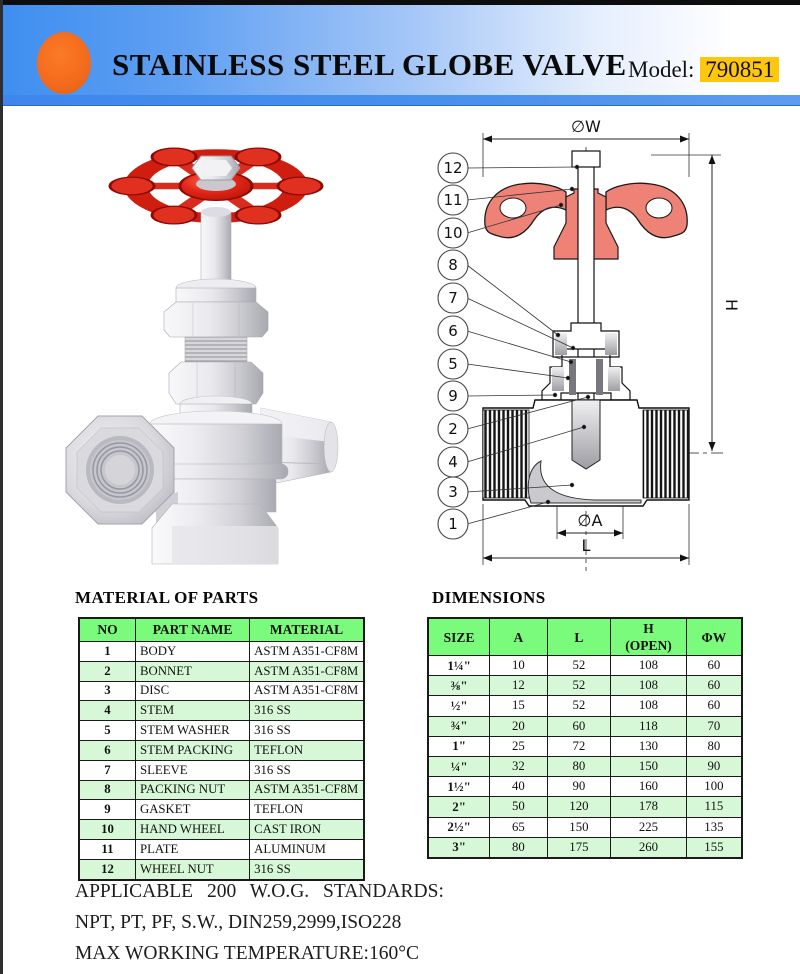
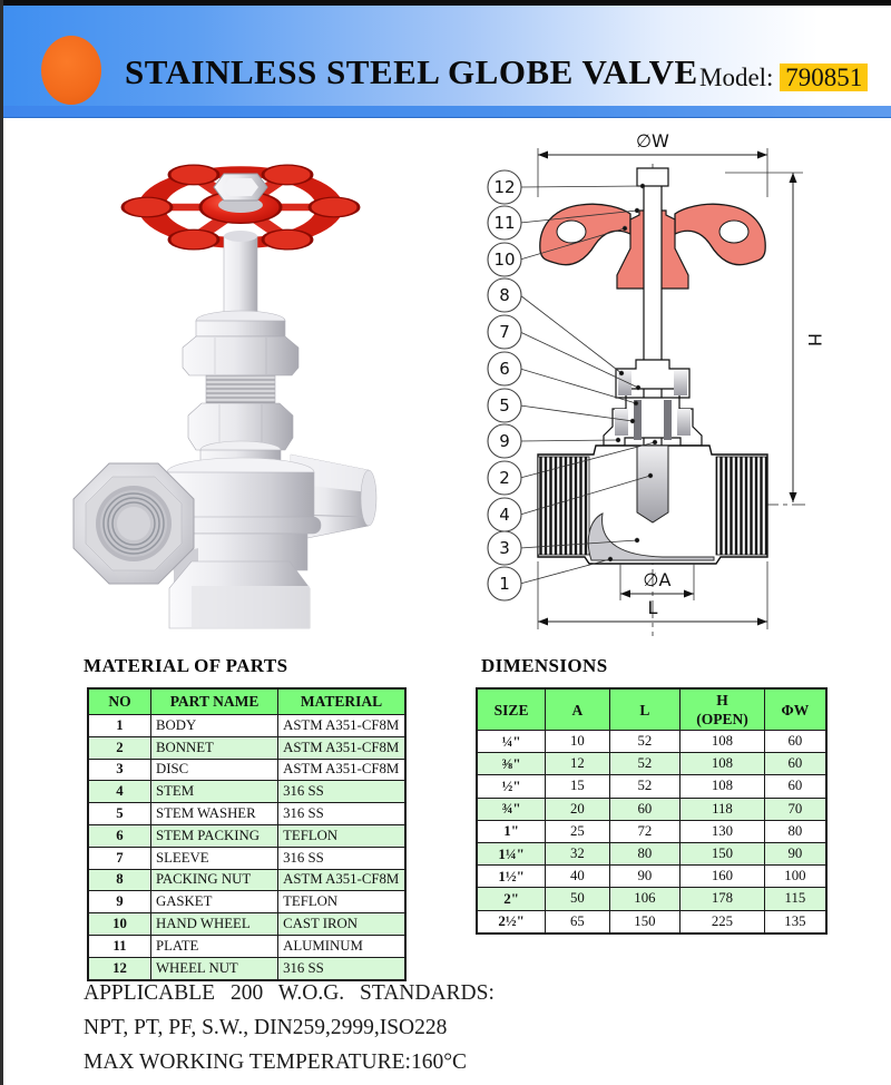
  STAINLESS STEEL GLOBE VALVE
  Model: 790851
  ∅W
  ∅A
  L
  12
  11
  10
  8
  7
  6
  5
  9
  2
  4
  3
  1
  MATERIAL OF PARTS
  NO	PART NAME	MATERIAL
  1	BODY	ASTM A351-CF8M
  2	BONNET	ASTM A351-CF8M
  3	DISC	ASTM A351-CF8M
  4	STEM	316 SS
  5	STEM WASHER	316 SS
  6	STEM PACKING	TEFLON
  7	SLEEVE	316 SS
  8	PACKING NUT	ASTM A351-CF8M
  9	GASKET	TEFLON
  10	HAND WHEEL	CAST IRON
  11	PLATE	ALUMINUM
  12	WHEEL NUT	316 SS
  DIMENSIONS
  SIZE	A	L	H(OPEN)	ΦW
- 1¼"	10	52	108	60
+ ¼"	10	52	108	60
  ⅜"	12	52	108	60
  ½"	15	52	108	60
  ¾"	20	60	118	70
  1"	25	72	130	80
- ¼"	32	80	150	90
+ 1¼"	32	80	150	90
  1½"	40	90	160	100
- 2"	50	120	178	115
+ 2"	50	106	178	115
  2½"	65	150	225	135
- 3"	80	175	260	155
  APPLICABLE 200 W.O.G. STANDARDS:
  NPT, PT, PF, S.W., DIN259,2999,ISO228
  MAX WORKING TEMPERATURE:160°C
